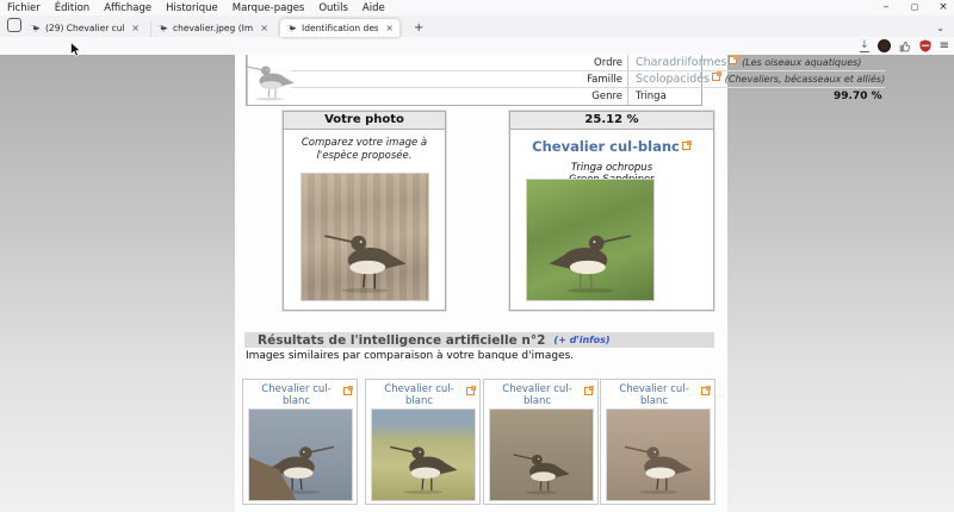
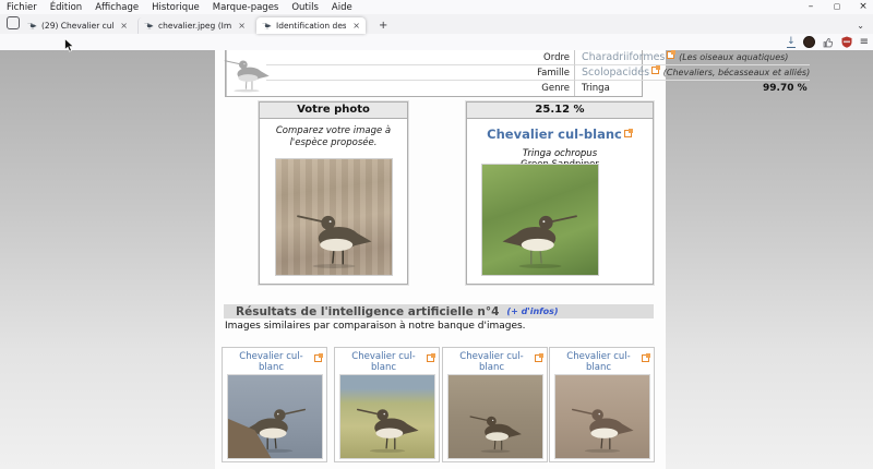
  Fichier
  Édition
  Affichage
  Historique
  Marque-pages
  Outils
  Aide
  –
  ▢
  ×
  ×
  ×
  ×
  +
  ⌄
  ↓
  ≡
  Ordre
  Charadriiformes (Les oiseaux aquatiques)
  Famille
  Scolopacidés (Chevaliers, bécasseaux et alliés)
  Genre
  Tringa
  99.70 %
  Votre photo
  Comparez votre image à
  l'espèce proposée.
  25.12 %
  Chevalier cul-blanc
  Tringa ochropus
- Résultats de l'intelligence artificielle n°2
+ Résultats de l'intelligence artificielle n°4
  (+ d'infos)
- Images similaires par comparaison à votre banque d'images.
+ Images similaires par comparaison à notre banque d'images.
  Chevalier cul-blanc
  Chevalier cul-blanc
  Chevalier cul-blanc
  Chevalier cul-blanc
